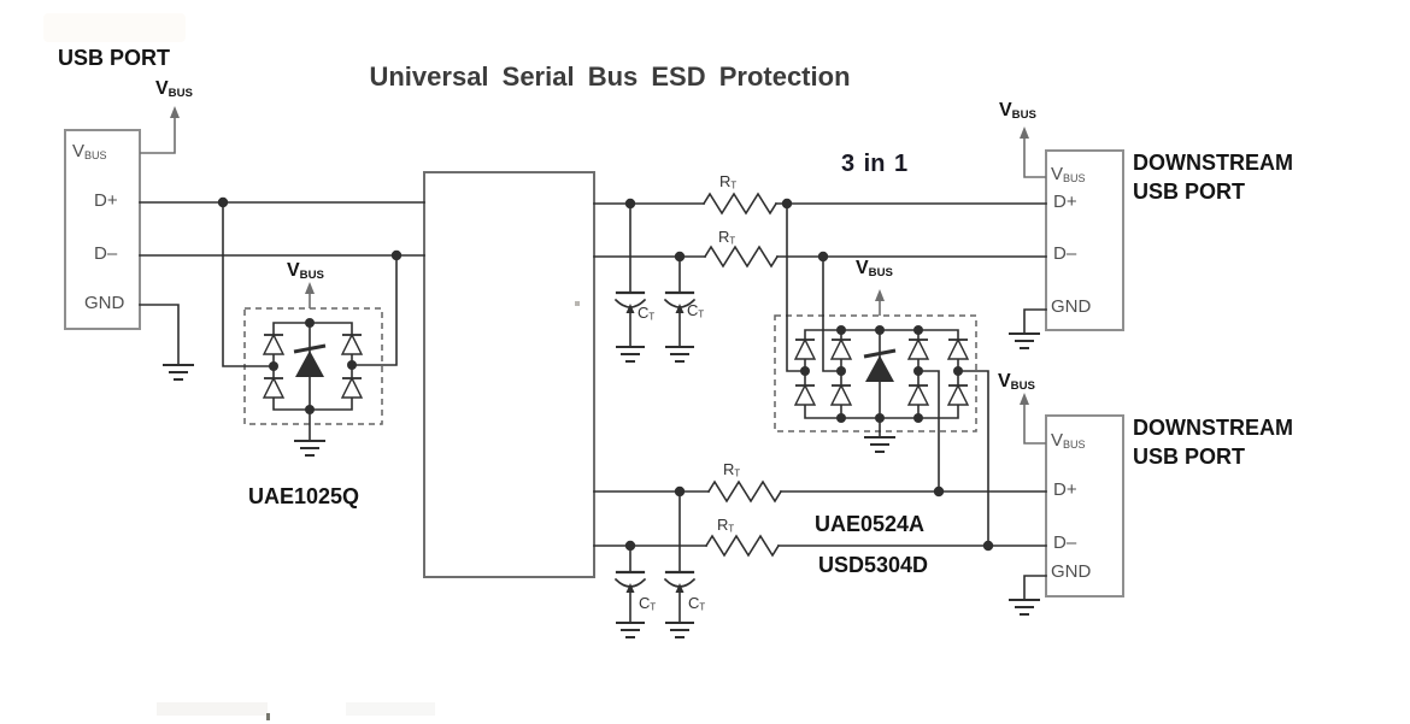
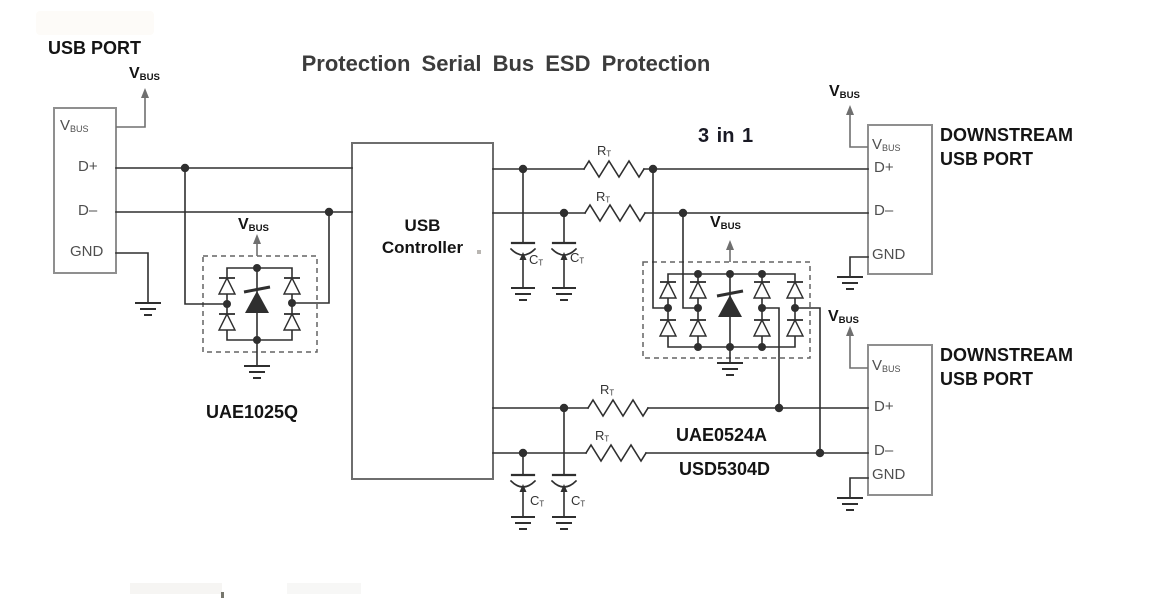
- Universal Serial Bus ESD Protection
+ Protection Serial Bus ESD Protection
  USB PORT
  VBUS
  VBUS
  VBUS
  VBUS
  VBUS
  VBUS
  D+
  D–
  GND
+ USB
+ Controller
  UAE1025Q
  UAE0524A
  USD5304D
  3 in 1
  DOWNSTREAM
  USB PORT
  VBUS
  D+
  D–
  GND
  DOWNSTREAM
  USB PORT
  VBUS
  D+
  D–
  GND
  RT
  RT
  RT
  RT
  CT
  CT
  CT
  CT
